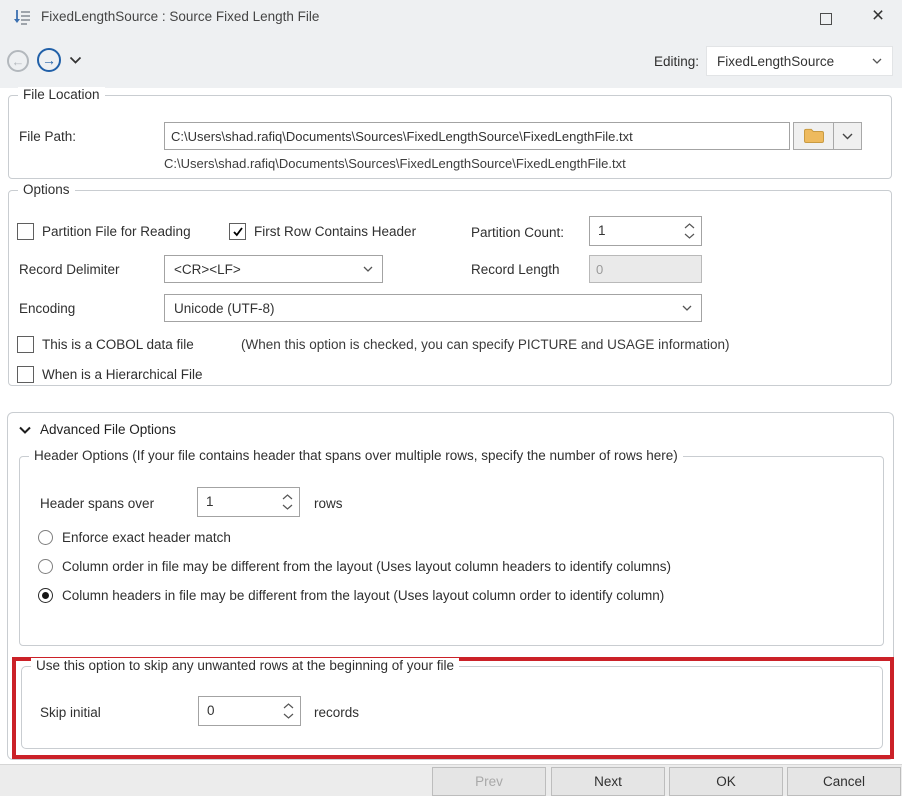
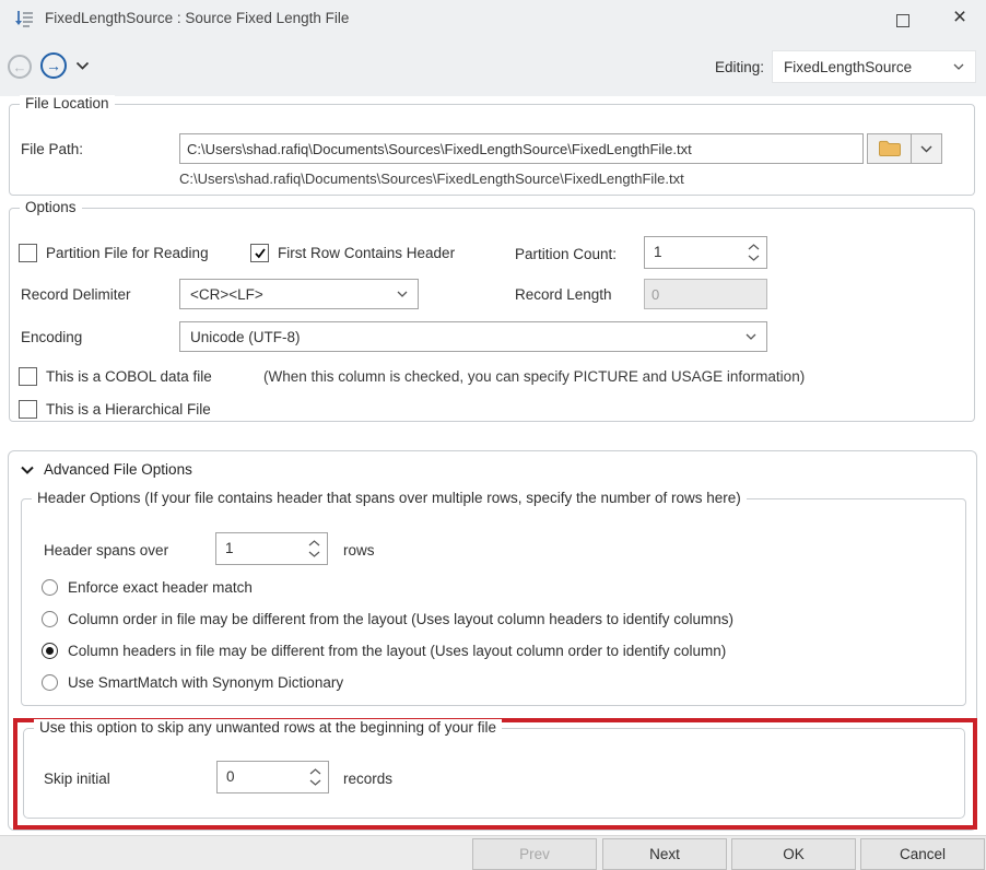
  FixedLengthSource : Source Fixed Length File
  ×
  ←
  →
  Editing:
  FixedLengthSource
  File Location
  File Path:
  C:\Users\shad.rafiq\Documents\Sources\FixedLengthSource\FixedLengthFile.txt
  C:\Users\shad.rafiq\Documents\Sources\FixedLengthSource\FixedLengthFile.txt
  Options
  Partition File for Reading
  First Row Contains Header
  Partition Count:
  1
  Record Delimiter
  <CR><LF>
  Record Length
  0
  Encoding
  Unicode (UTF-8)
  This is a COBOL data file
- (When this option is checked, you can specify PICTURE and USAGE information)
+ (When this column is checked, you can specify PICTURE and USAGE information)
- When is a Hierarchical File
+ This is a Hierarchical File
  Advanced File Options
  Header Options (If your file contains header that spans over multiple rows, specify the number of rows here)
  Header spans over
  1
  rows
  Enforce exact header match
  Column order in file may be different from the layout (Uses layout column headers to identify columns)
  Column headers in file may be different from the layout (Uses layout column order to identify column)
+ Use SmartMatch with Synonym Dictionary
  Use this option to skip any unwanted rows at the beginning of your file
  Skip initial
  0
  records
  Prev
  Next
  OK
  Cancel
